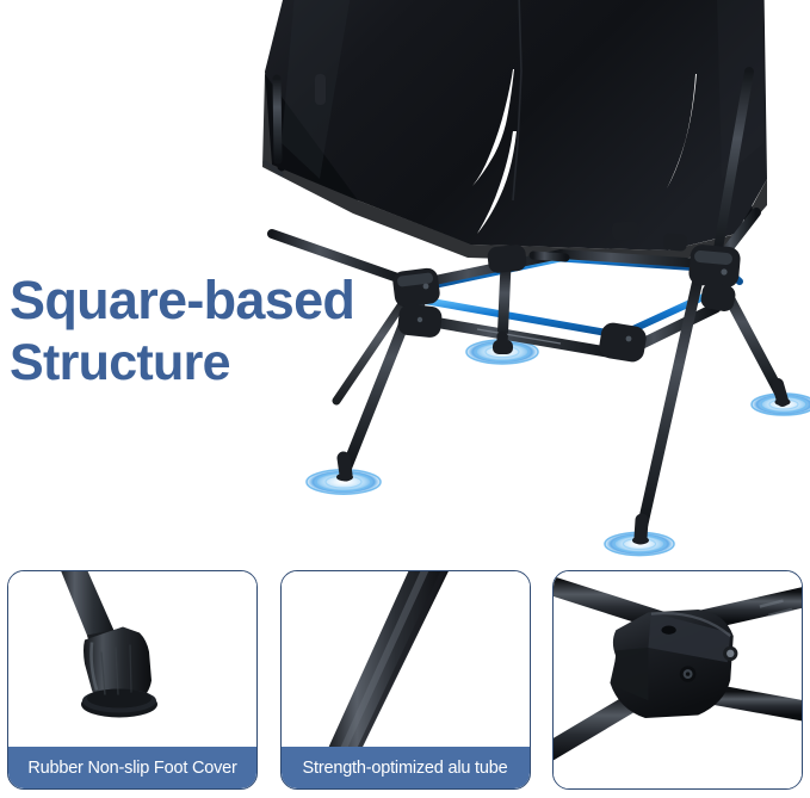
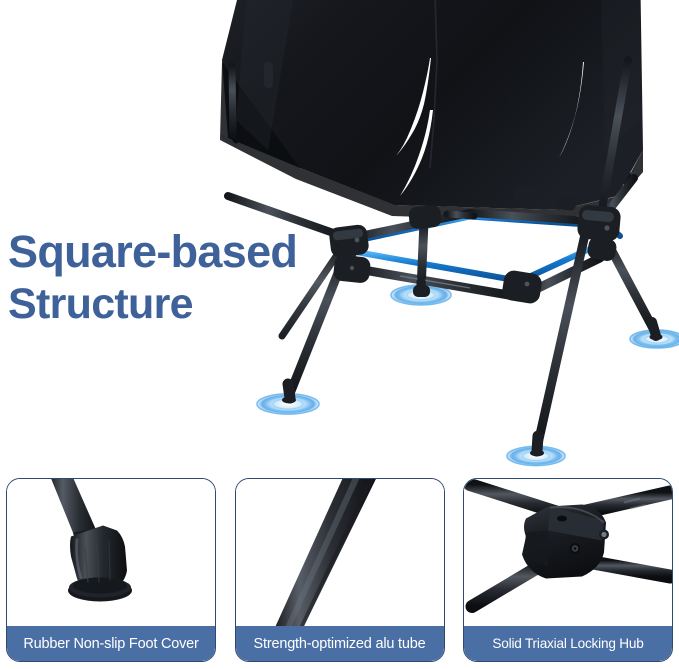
  Square-based
  Structure
  Rubber Non-slip Foot Cover
  Strength-optimized alu tube
+ Solid Triaxial Locking Hub
